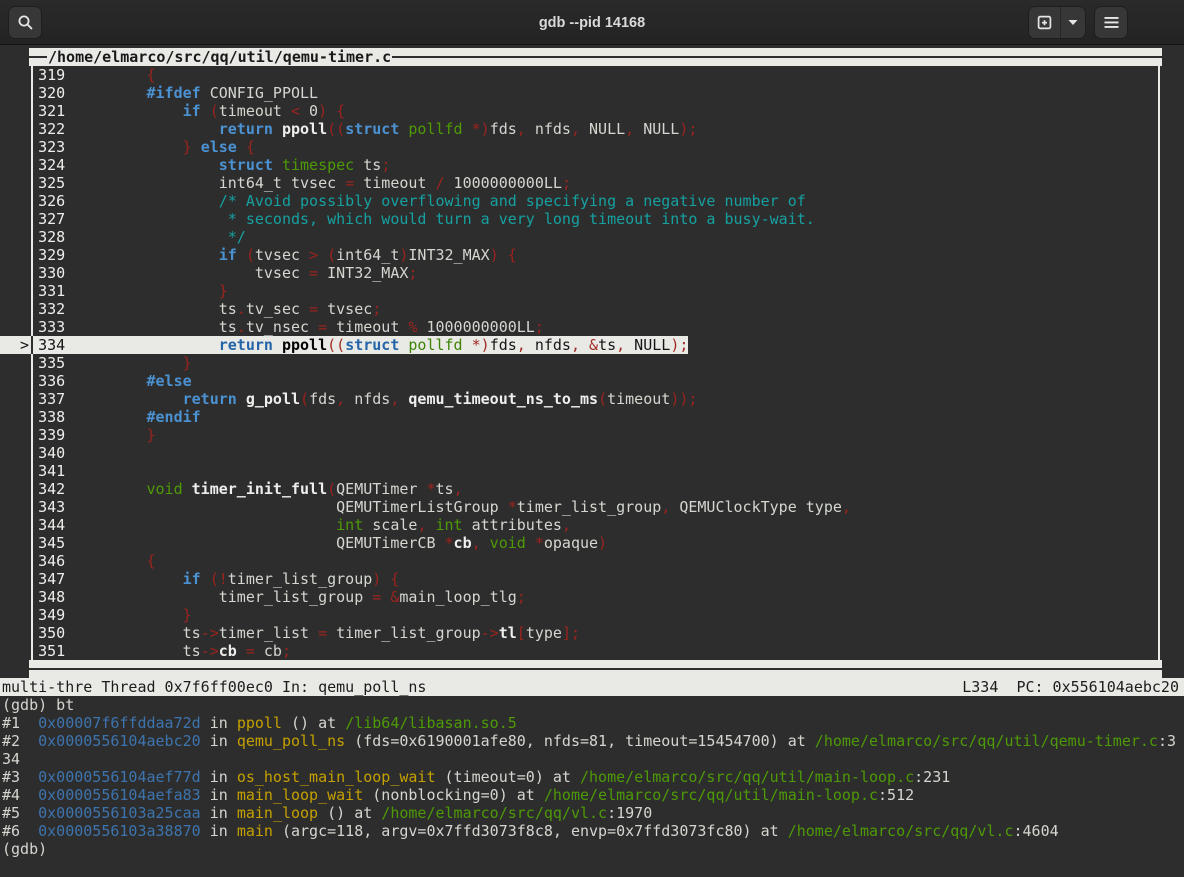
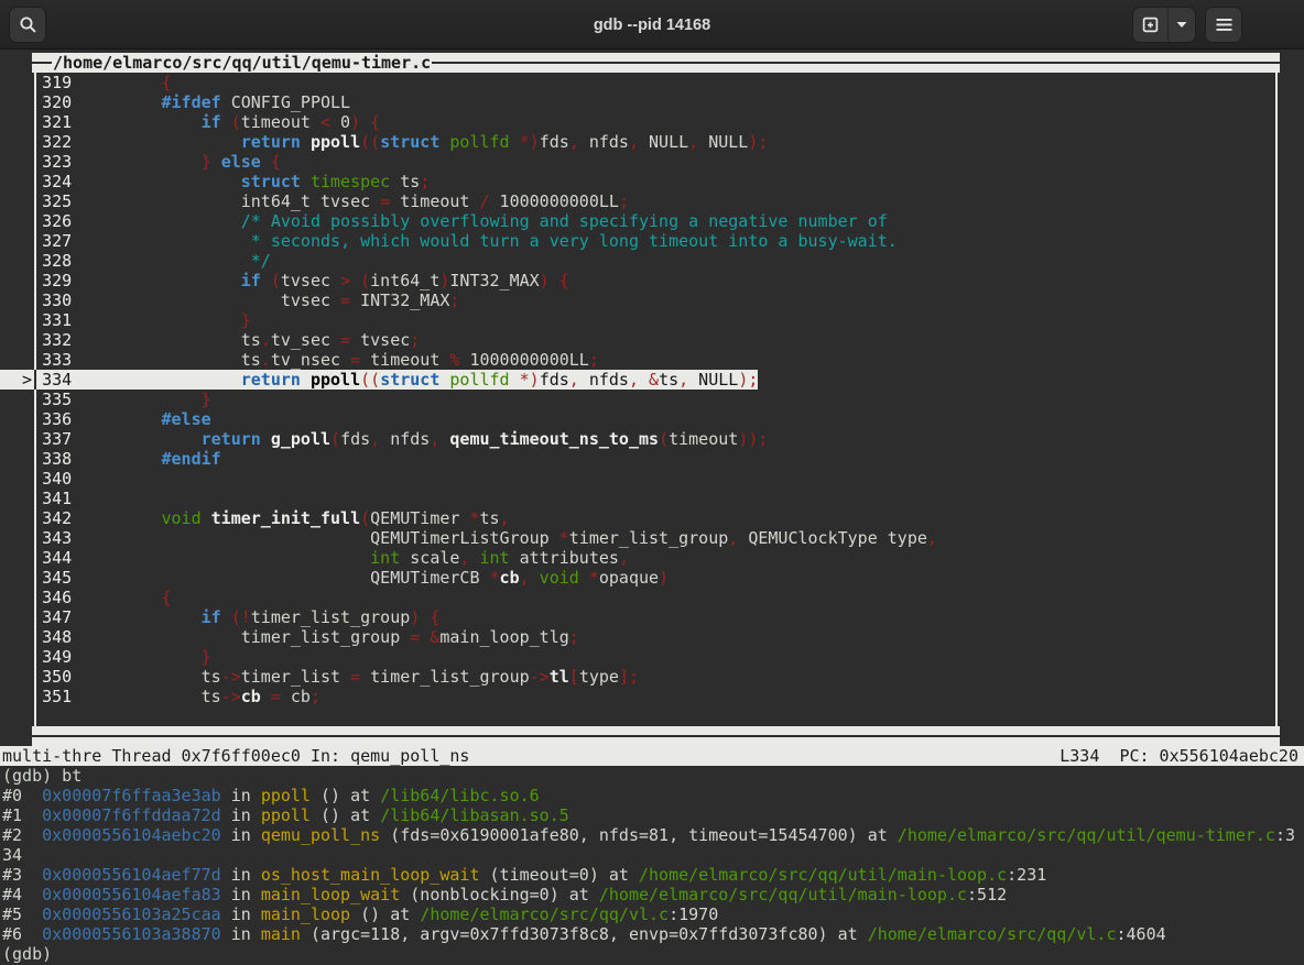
  gdb --pid 14168
  /home/elmarco/src/qq/util/qemu-timer.c
  319 {
  320 #ifdef CONFIG_PPOLL
  321 if (timeout < 0) {
  322 return ppoll((struct pollfd *)fds, nfds, NULL, NULL);
  323 } else {
  324 struct timespec ts;
  325 int64_t tvsec = timeout / 1000000000LL;
  326 /* Avoid possibly overflowing and specifying a negative number of
  327 * seconds, which would turn a very long timeout into a busy-wait.
  328 */
  329 if (tvsec > (int64_t)INT32_MAX) {
  330 tvsec = INT32_MAX;
  331 }
  332 ts.tv_sec = tvsec;
  333 ts.tv_nsec = timeout % 1000000000LL;
  > 334 return ppoll((struct pollfd *)fds, nfds, &ts, NULL);
  335 }
  336 #else
  337 return g_poll(fds, nfds, qemu_timeout_ns_to_ms(timeout));
  338 #endif
- 339 }
  340
  341
  342 void timer_init_full(QEMUTimer *ts,
  343 QEMUTimerListGroup *timer_list_group, QEMUClockType type,
  344 int scale, int attributes,
  345 QEMUTimerCB *cb, void *opaque)
  346 {
  347 if (!timer_list_group) {
  348 timer_list_group = &main_loop_tlg;
  349 }
  350 ts->timer_list = timer_list_group->tl[type];
  351 ts->cb = cb;
  multi-thre Thread 0x7f6ff00ec0 In: qemu_poll_ns
  L334 PC: 0x556104aebc20
  (gdb) bt
+ #0 0x00007f6ffaa3e3ab in ppoll () at /lib64/libc.so.6
  #1 0x00007f6ffddaa72d in ppoll () at /lib64/libasan.so.5
  #2 0x0000556104aebc20 in qemu_poll_ns (fds=0x6190001afe80, nfds=81, timeout=15454700) at /home/elmarco/src/qq/util/qemu-timer.c:3
  34
  #3 0x0000556104aef77d in os_host_main_loop_wait (timeout=0) at /home/elmarco/src/qq/util/main-loop.c:231
  #4 0x0000556104aefa83 in main_loop_wait (nonblocking=0) at /home/elmarco/src/qq/util/main-loop.c:512
  #5 0x0000556103a25caa in main_loop () at /home/elmarco/src/qq/vl.c:1970
  #6 0x0000556103a38870 in main (argc=118, argv=0x7ffd3073f8c8, envp=0x7ffd3073fc80) at /home/elmarco/src/qq/vl.c:4604
  (gdb)
